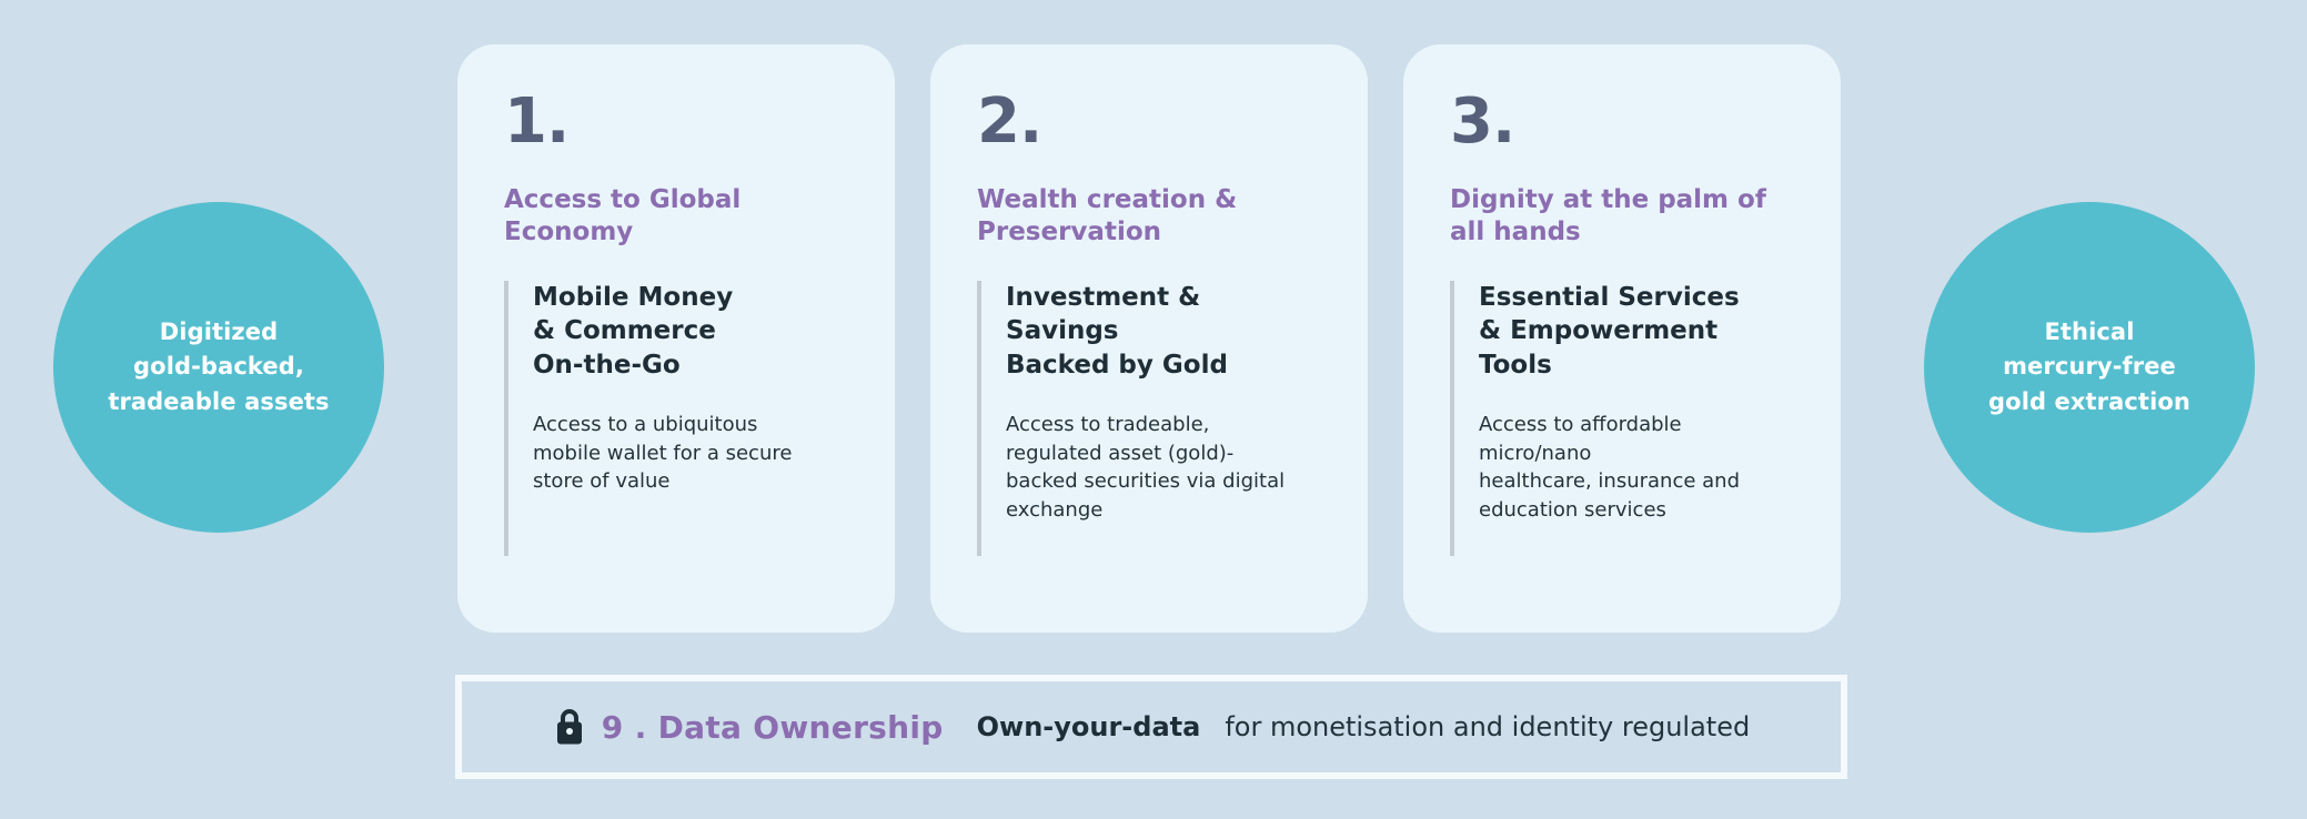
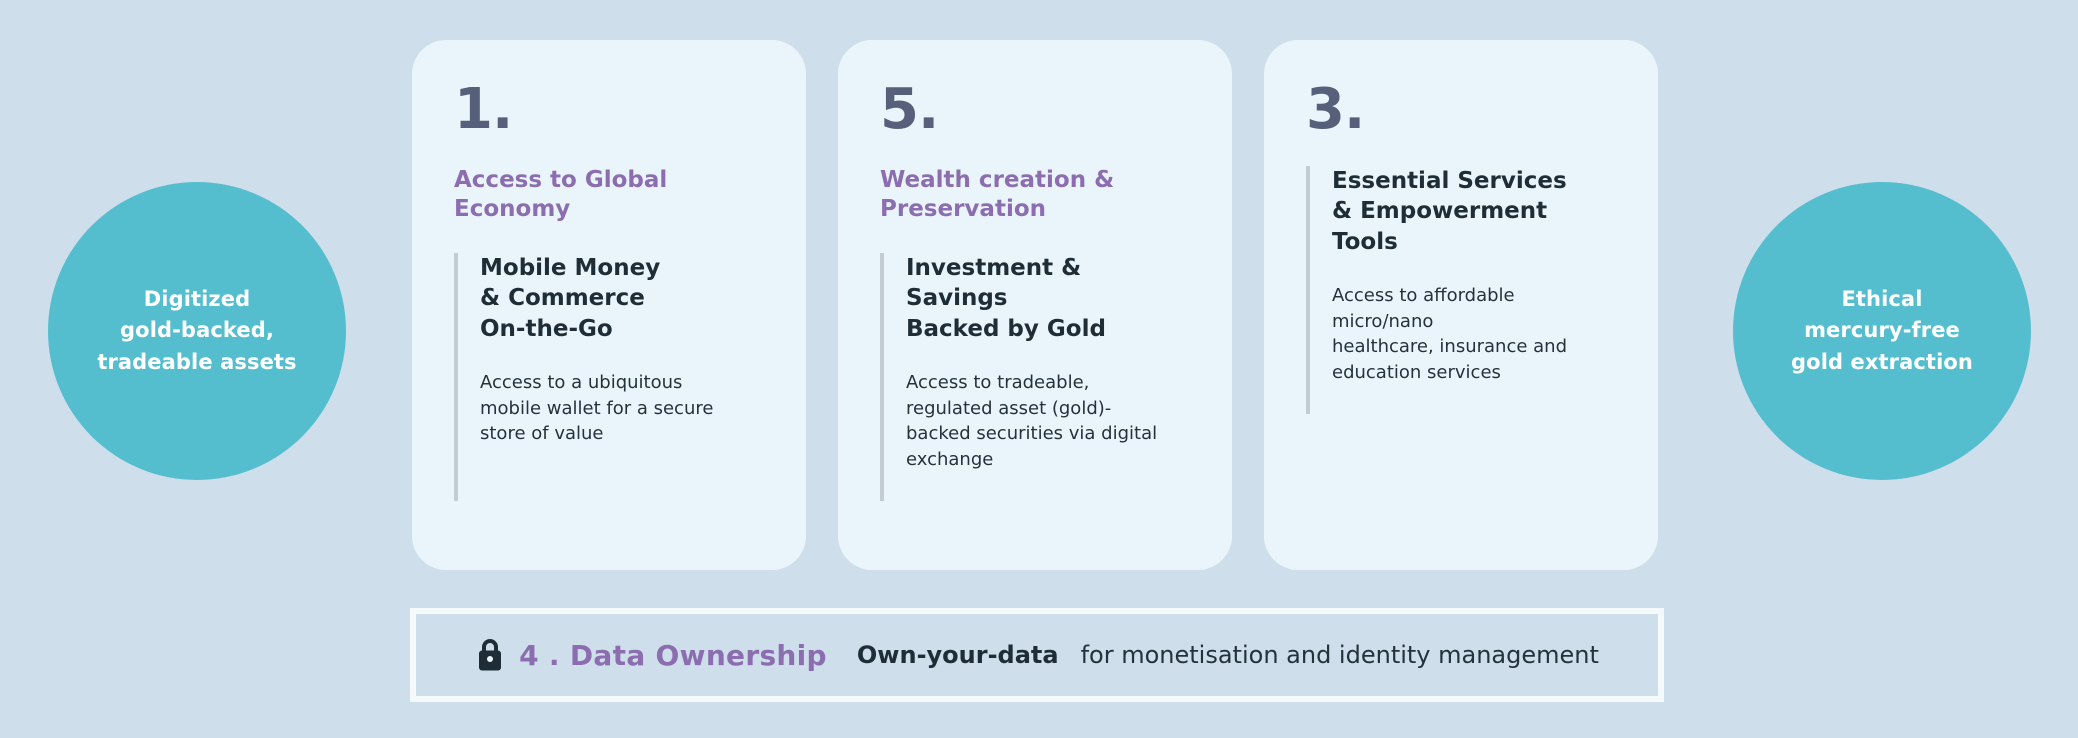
  Digitized
  gold-backed,
  tradeable assets
  1.
  Access to Global
  Economy
  Mobile Money
  & Commerce
  On-the-Go
  Access to a ubiquitous
  mobile wallet for a secure
  store of value
- 2.
+ 5.
  Wealth creation &
  Preservation
  Investment & Savings
  Backed by Gold
  Access to tradeable,
  regulated asset (gold)-
  backed securities via digital
  exchange
  3.
- Dignity at the palm of
- all hands
  Essential Services
  & Empowerment Tools
  Access to affordable micro/nano
  healthcare, insurance and
  education services
  Ethical
  mercury-free
  gold extraction
- 9 . Data Ownership
+ 4 . Data Ownership
  Own-your-data
- for monetisation and identity regulated
+ for monetisation and identity management
